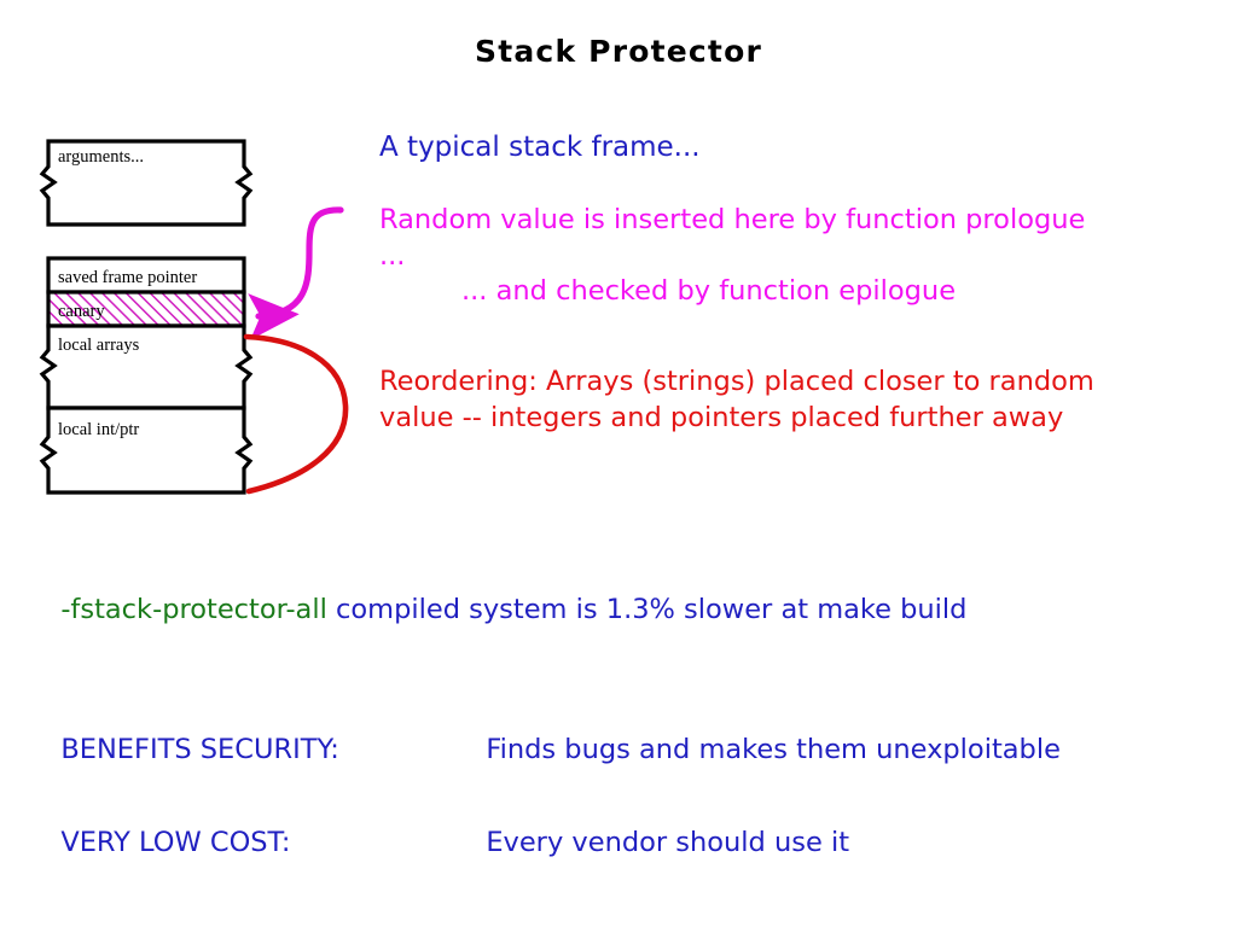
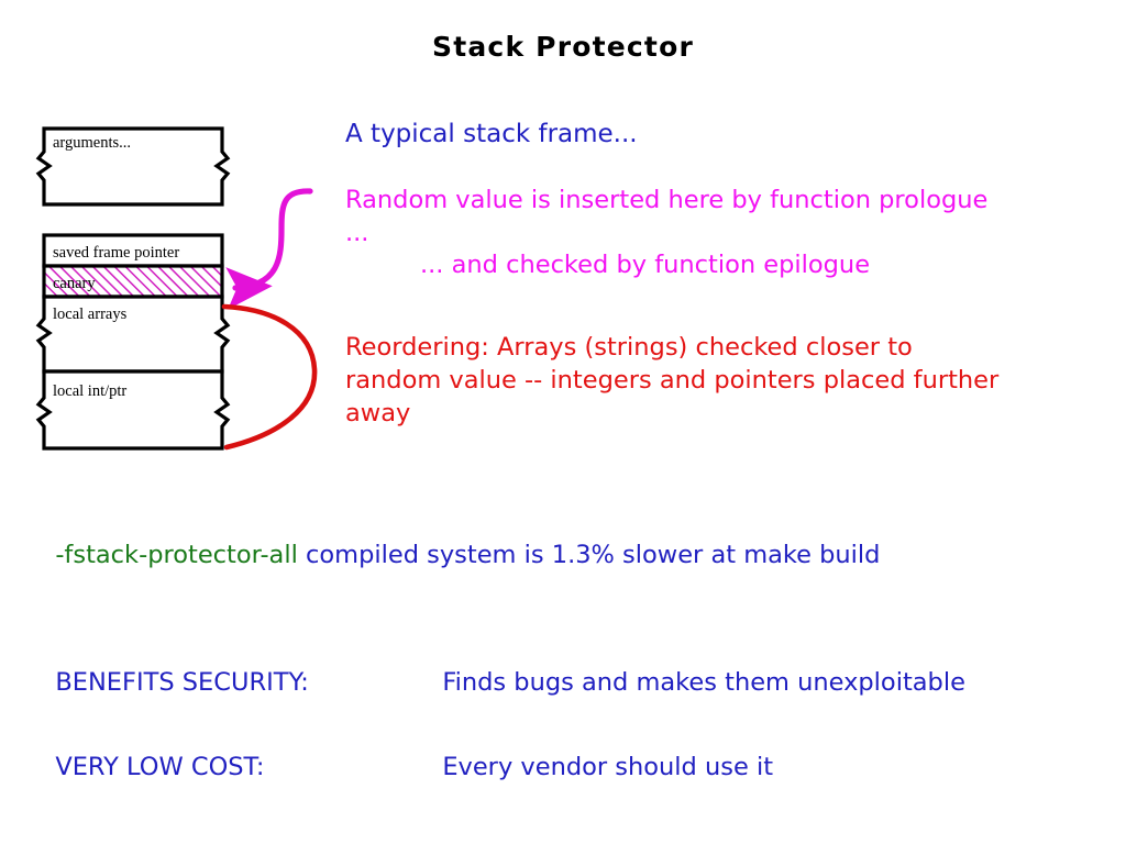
  Stack Protector
  arguments...
  saved frame pointer
  canary
  local arrays
  local int/ptr
  A typical stack frame...
  Random value is inserted here by function prologue ...
  ... and checked by function epilogue
- Reordering: Arrays (strings) placed closer to random value -- integers and pointers placed further away
+ Reordering: Arrays (strings) checked closer to random value -- integers and pointers placed further away
  -fstack-protector-all compiled system is 1.3% slower at make build
  BENEFITS SECURITY: Finds bugs and makes them unexploitable
  VERY LOW COST: Every vendor should use it
